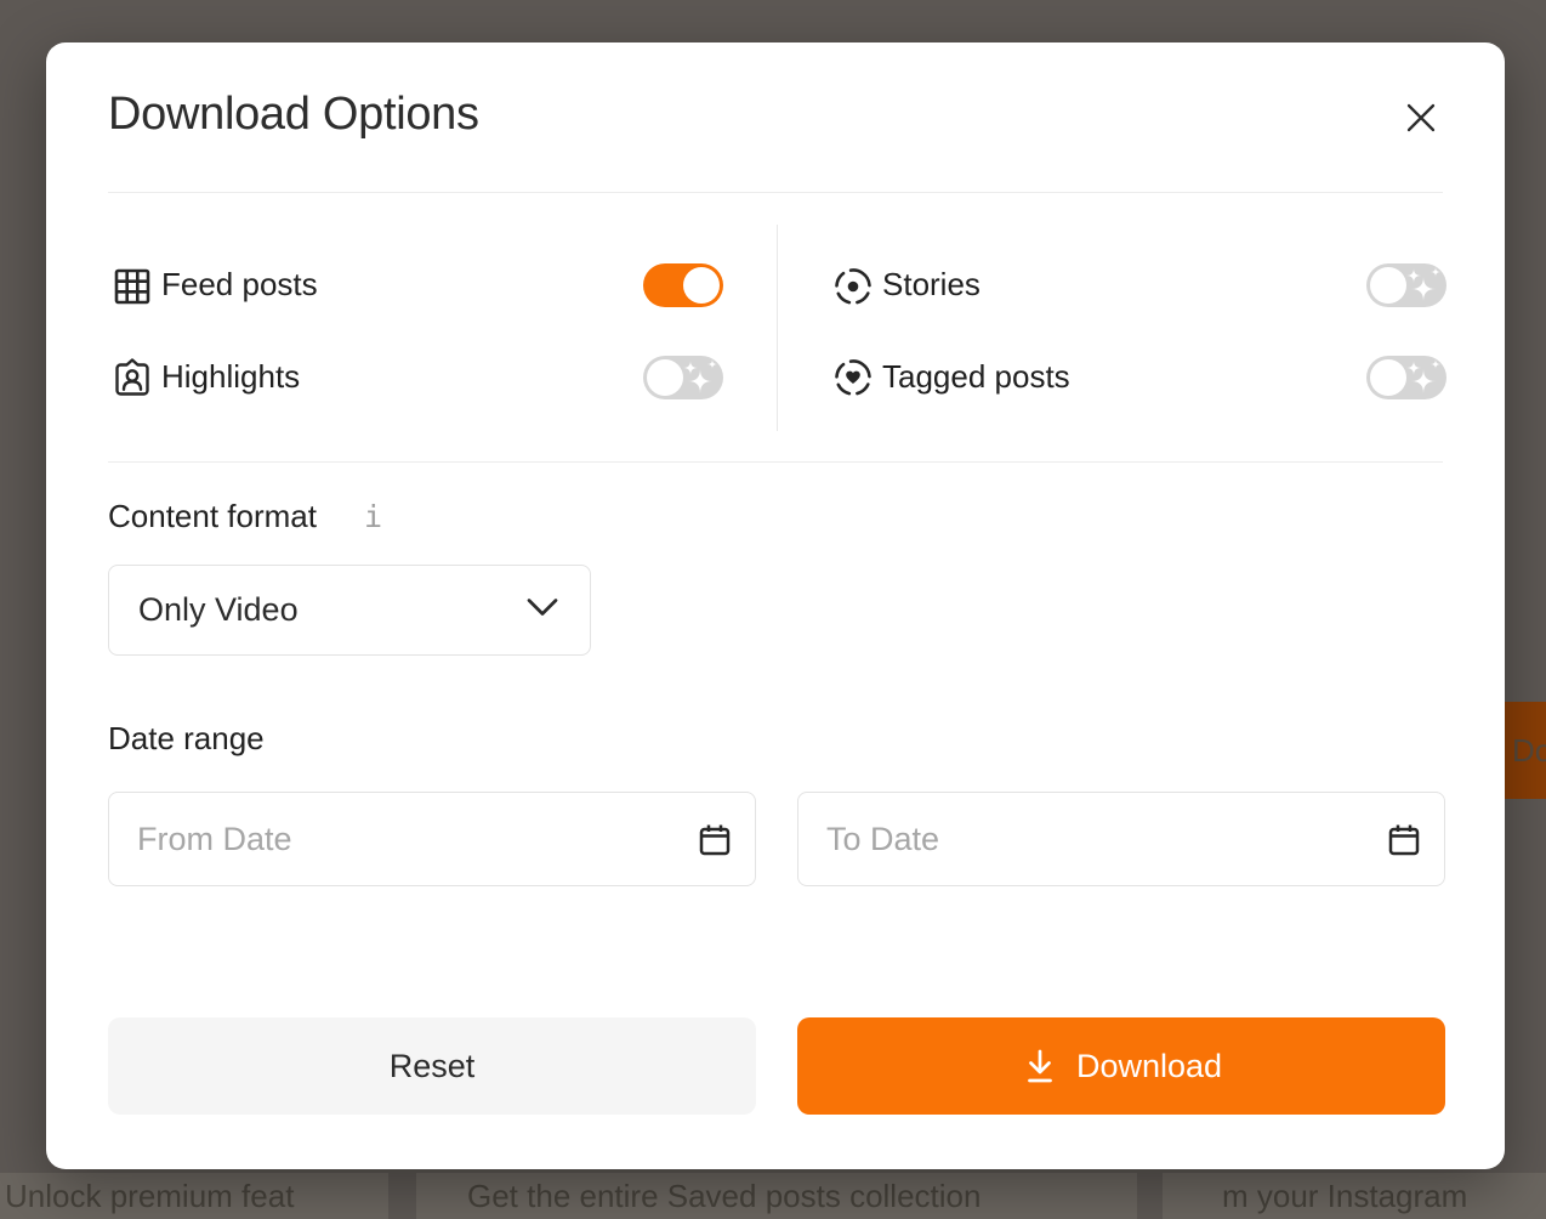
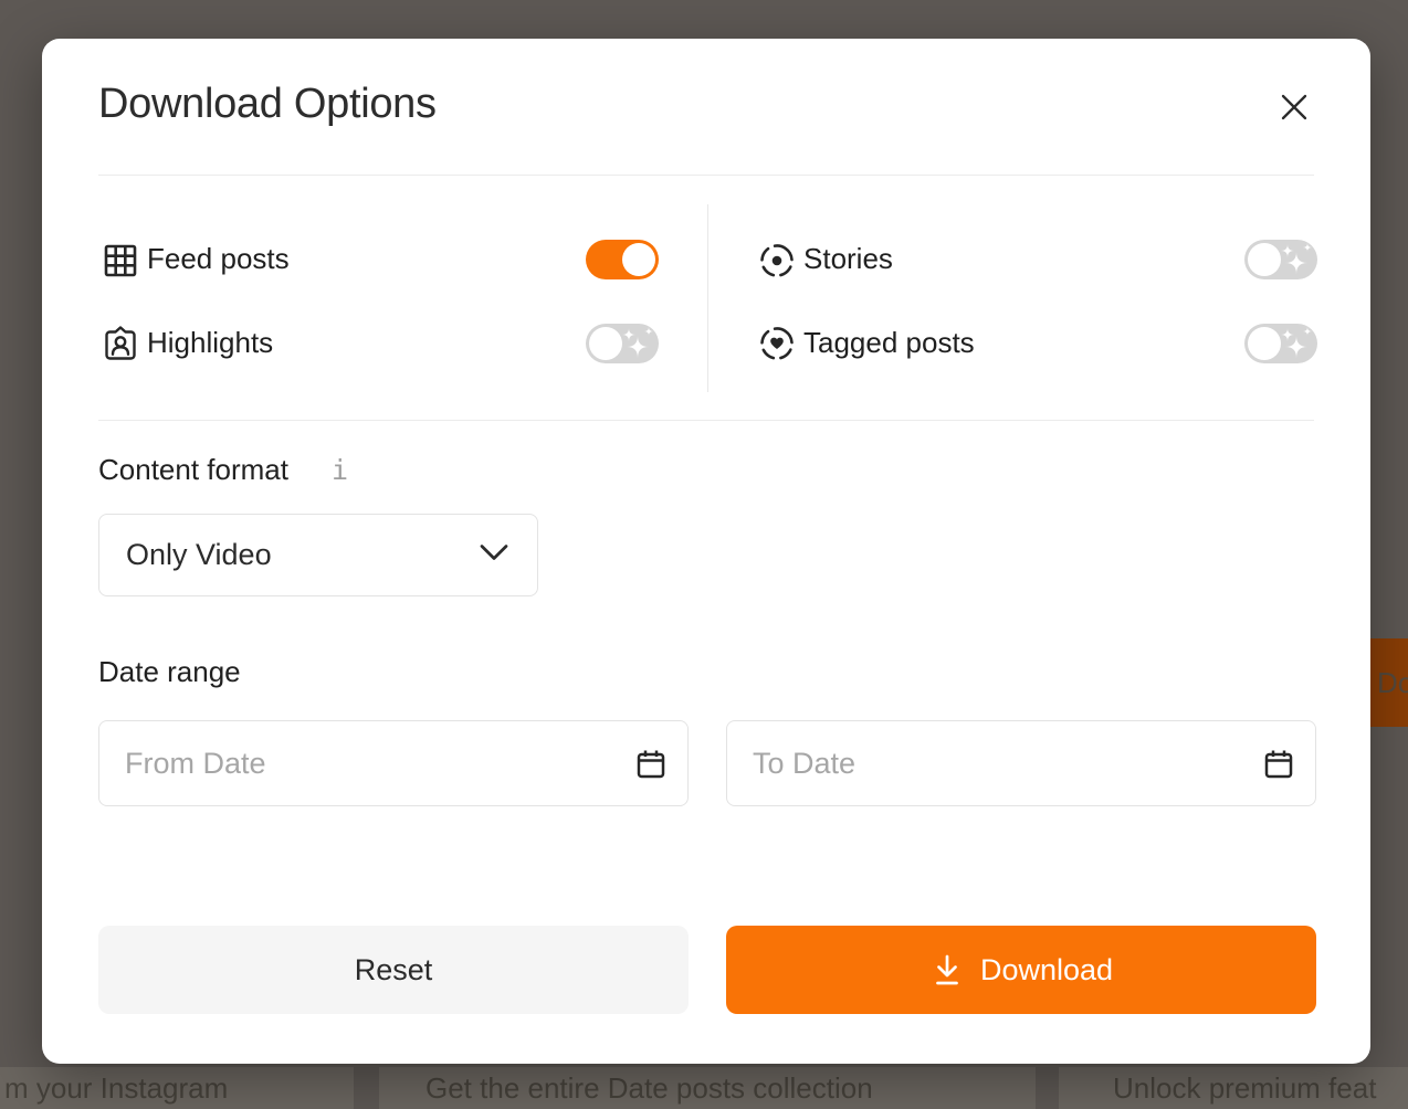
- Unlock premium feat
+ m your Instagram
- Get the entire Saved posts collection
+ Get the entire Date posts collection
- m your Instagram
+ Unlock premium feat
  Do
  Download Options
  Feed posts
  Highlights
  Stories
  Tagged posts
  Content format
  i
  Only Video
  Date range
  From Date
  To Date
  Reset
  Download
